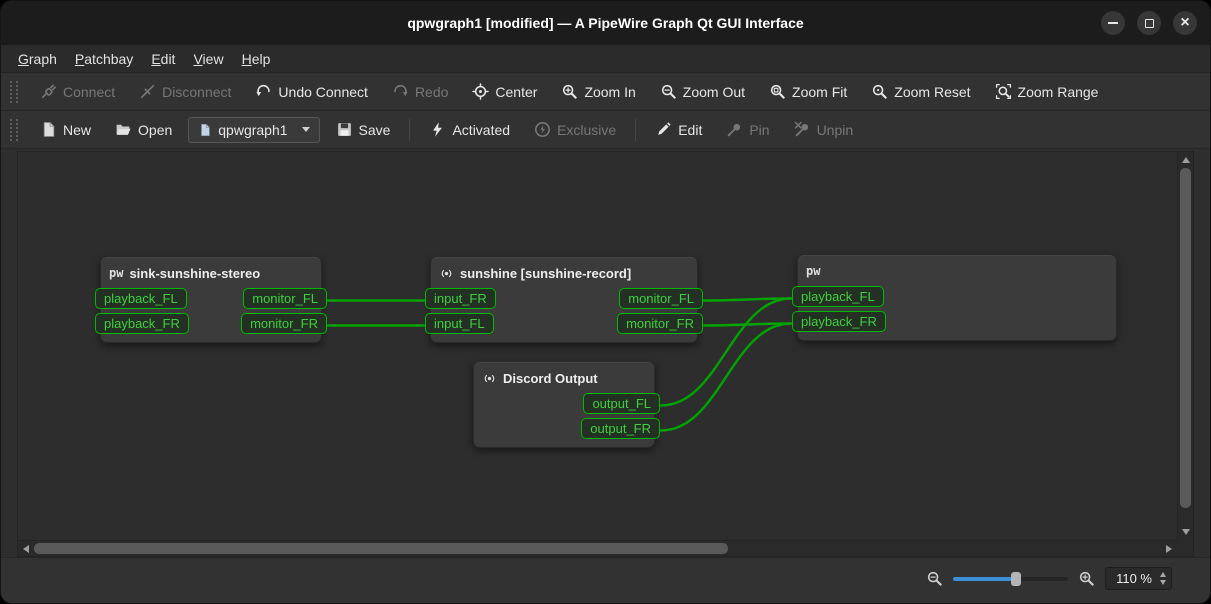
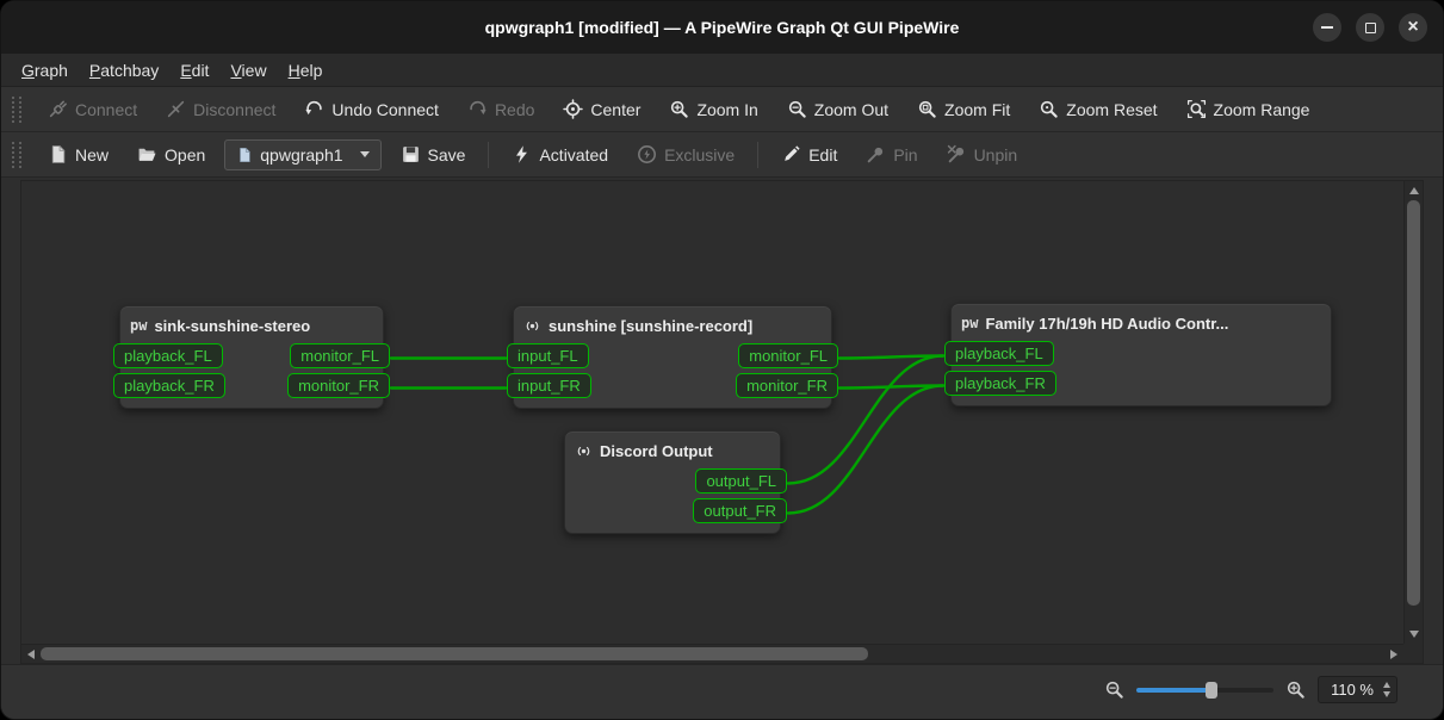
- qpwgraph1 [modified] — A PipeWire Graph Qt GUI Interface
+ qpwgraph1 [modified] — A PipeWire Graph Qt GUI PipeWire
  ×
  Graph
  Patchbay
  Edit
  View
  Help
  Connect
  Disconnect
  Undo Connect
  Redo
  Center
  Zoom In
  Zoom Out
  Zoom Fit
  Zoom Reset
  Zoom Range
  New
  Open
  qpwgraph1
  Save
  Activated
  Exclusive
  Edit
  Pin
  Unpin
  pw
  sink-sunshine-stereo
  playback_FL
  monitor_FL
  playback_FR
  monitor_FR
  sunshine [sunshine-record]
- input_FR
+ input_FL
  monitor_FL
- input_FL
+ input_FR
  monitor_FR
  Discord Output
  output_FL
  output_FR
  pw
+ Family 17h/19h HD Audio Contr...
  playback_FL
  playback_FR
  110 %
